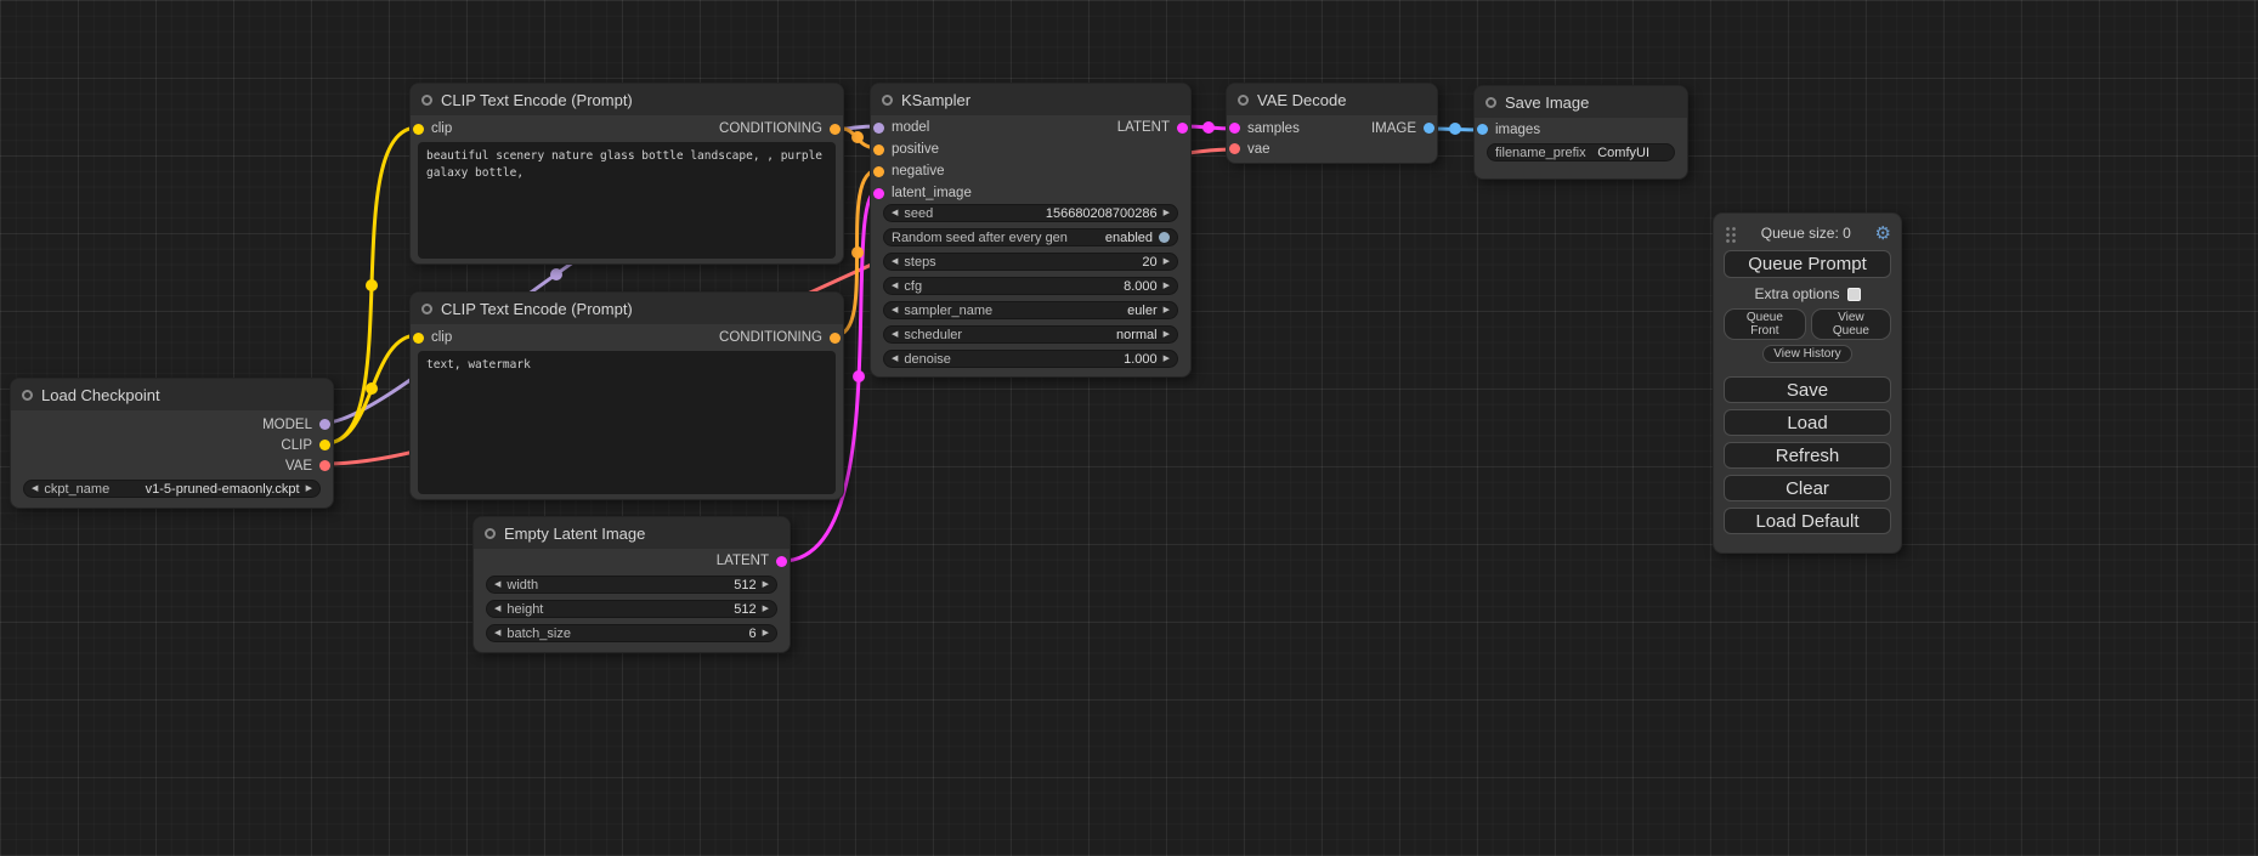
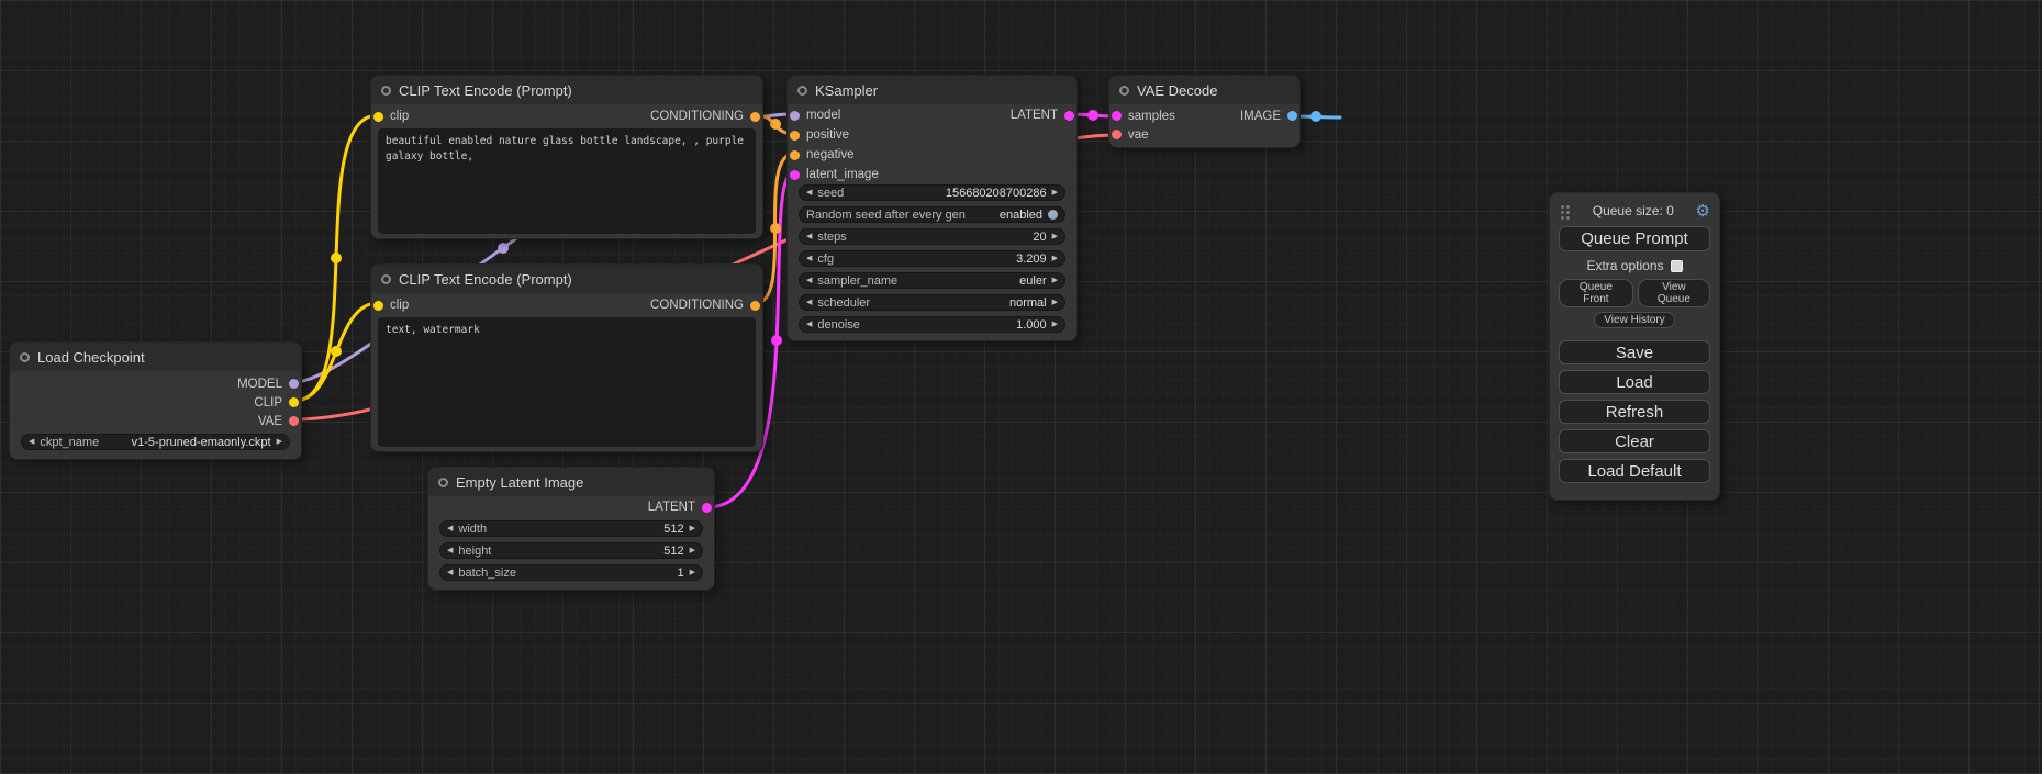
  Load Checkpoint
  MODEL
  CLIP
  VAE
  ckpt_name
  v1-5-pruned-emaonly.ckpt
  CLIP Text Encode (Prompt)
  clip
  CONDITIONING
- beautiful scenery nature glass bottle landscape, , purple galaxy bottle,
+ beautiful enabled nature glass bottle landscape, , purple galaxy bottle,
  CLIP Text Encode (Prompt)
  clip
  CONDITIONING
  text, watermark
  Empty Latent Image
  LATENT
  width
  512
  height
  512
  batch_size
- 6
+ 1
  KSampler
  LATENT
  model
  positive
  negative
  latent_image
  seed
  156680208700286
  Random seed after every gen
  enabled
  steps
  20
  cfg
- 8.000
+ 3.209
  sampler_name
  euler
  scheduler
  normal
  denoise
  1.000
  VAE Decode
  IMAGE
  samples
  vae
- Save Image
- images
- filename_prefix
- ComfyUI
  Queue size: 0
  ⚙
  Queue Prompt
  Extra options
  Queue Front
  View Queue
  View History
  Save
  Load
  Refresh
  Clear
  Load Default
